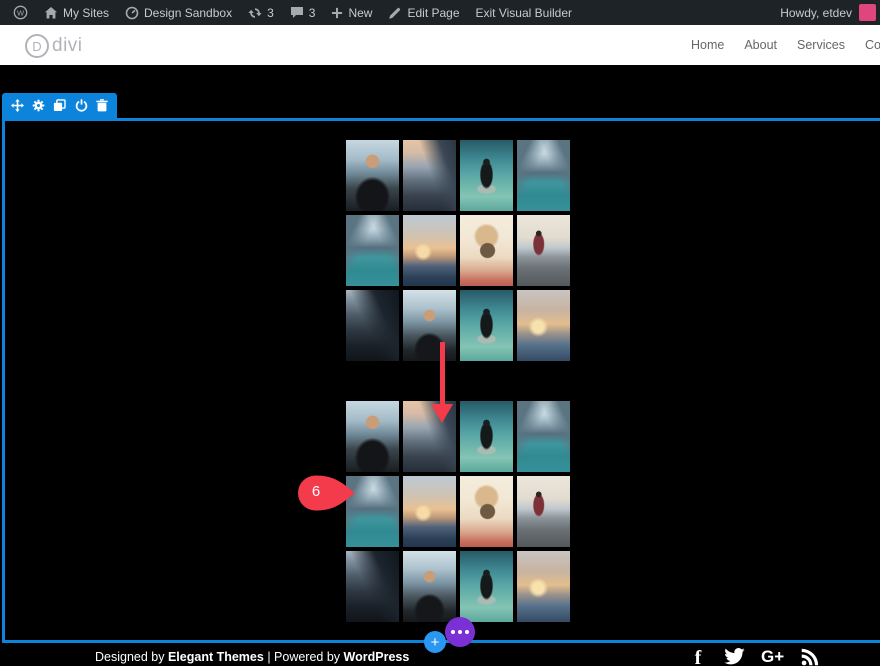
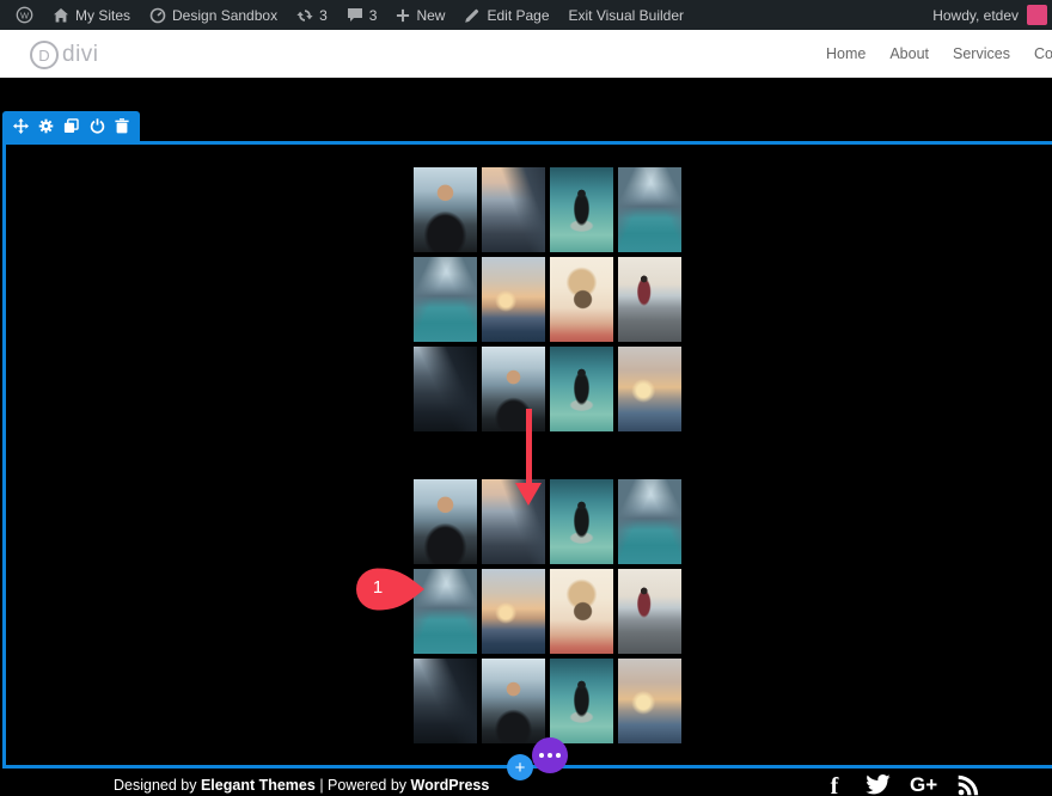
  W
  My Sites
  Design Sandbox
  3
  3
  New
  Edit Page
  Exit Visual Builder
  Howdy, etdev
  D
  divi
  Home
  About
  Services
- 6
+ 1
  +
  Designed by Elegant Themes | Powered by WordPress
  f
  G+
